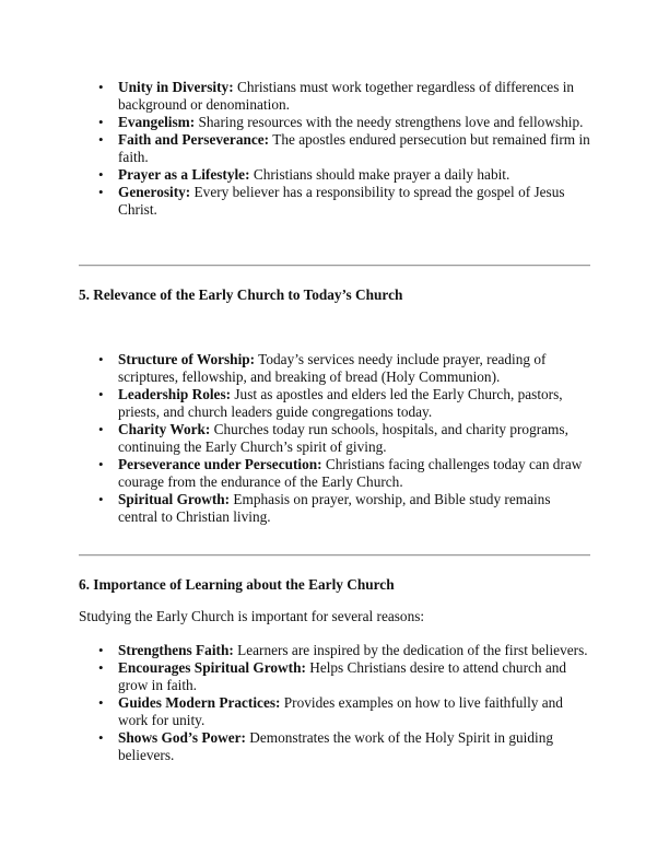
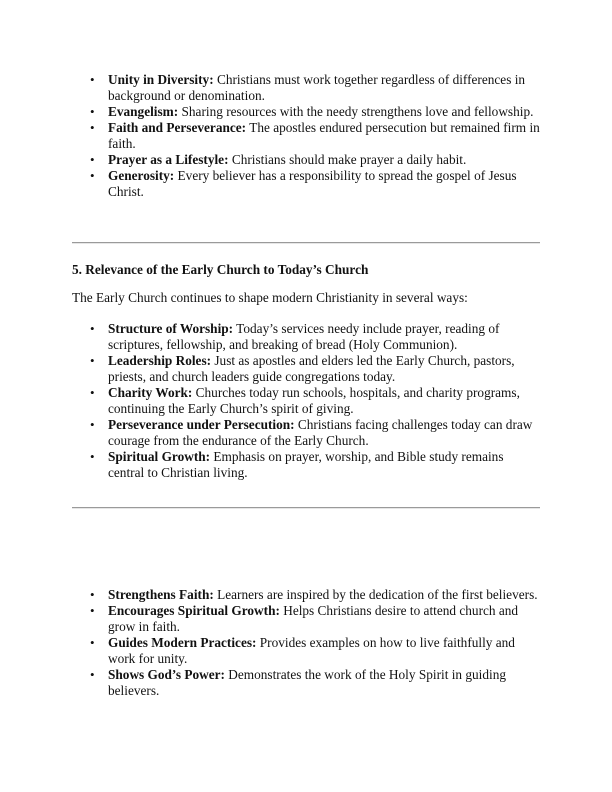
  •
  Unity in Diversity: Christians must work together regardless of differences in background or denomination.
  •
  Evangelism: Sharing resources with the needy strengthens love and fellowship.
  •
  Faith and Perseverance: The apostles endured persecution but remained firm in faith.
  •
  Prayer as a Lifestyle: Christians should make prayer a daily habit.
  •
  Generosity: Every believer has a responsibility to spread the gospel of Jesus Christ.
  5. Relevance of the Early Church to Today’s Church
+ The Early Church continues to shape modern Christianity in several ways:
  •
  Structure of Worship: Today’s services needy include prayer, reading of scriptures, fellowship, and breaking of bread (Holy Communion).
  •
  Leadership Roles: Just as apostles and elders led the Early Church, pastors, priests, and church leaders guide congregations today.
  •
  Charity Work: Churches today run schools, hospitals, and charity programs, continuing the Early Church’s spirit of giving.
  •
  Perseverance under Persecution: Christians facing challenges today can draw courage from the endurance of the Early Church.
  •
  Spiritual Growth: Emphasis on prayer, worship, and Bible study remains central to Christian living.
- 6. Importance of Learning about the Early Church
- Studying the Early Church is important for several reasons:
  •
  Strengthens Faith: Learners are inspired by the dedication of the first believers.
  •
  Encourages Spiritual Growth: Helps Christians desire to attend church and grow in faith.
  •
  Guides Modern Practices: Provides examples on how to live faithfully and work for unity.
  •
  Shows God’s Power: Demonstrates the work of the Holy Spirit in guiding believers.
